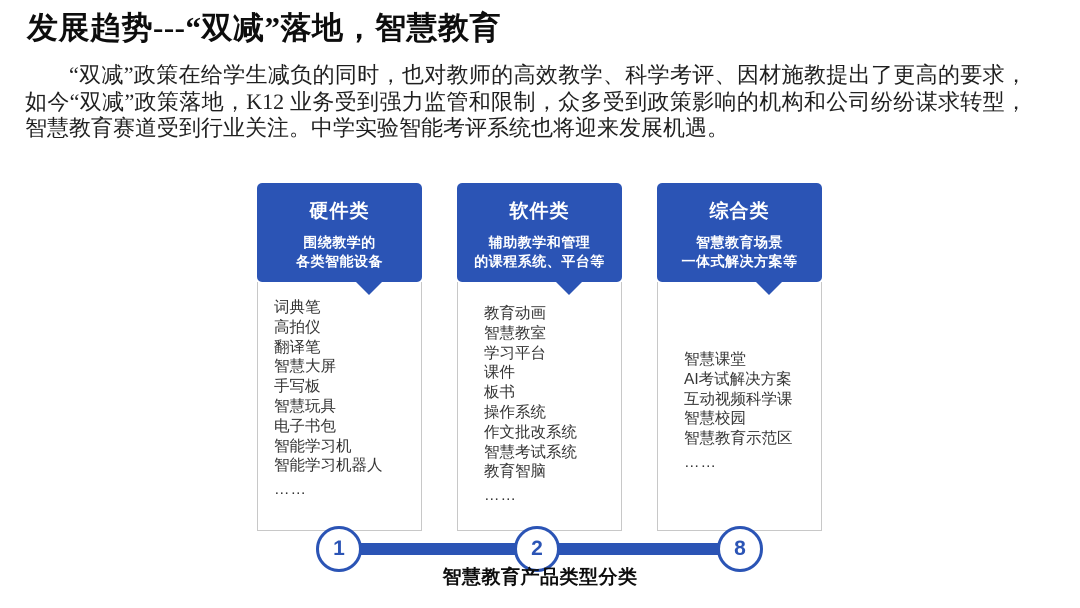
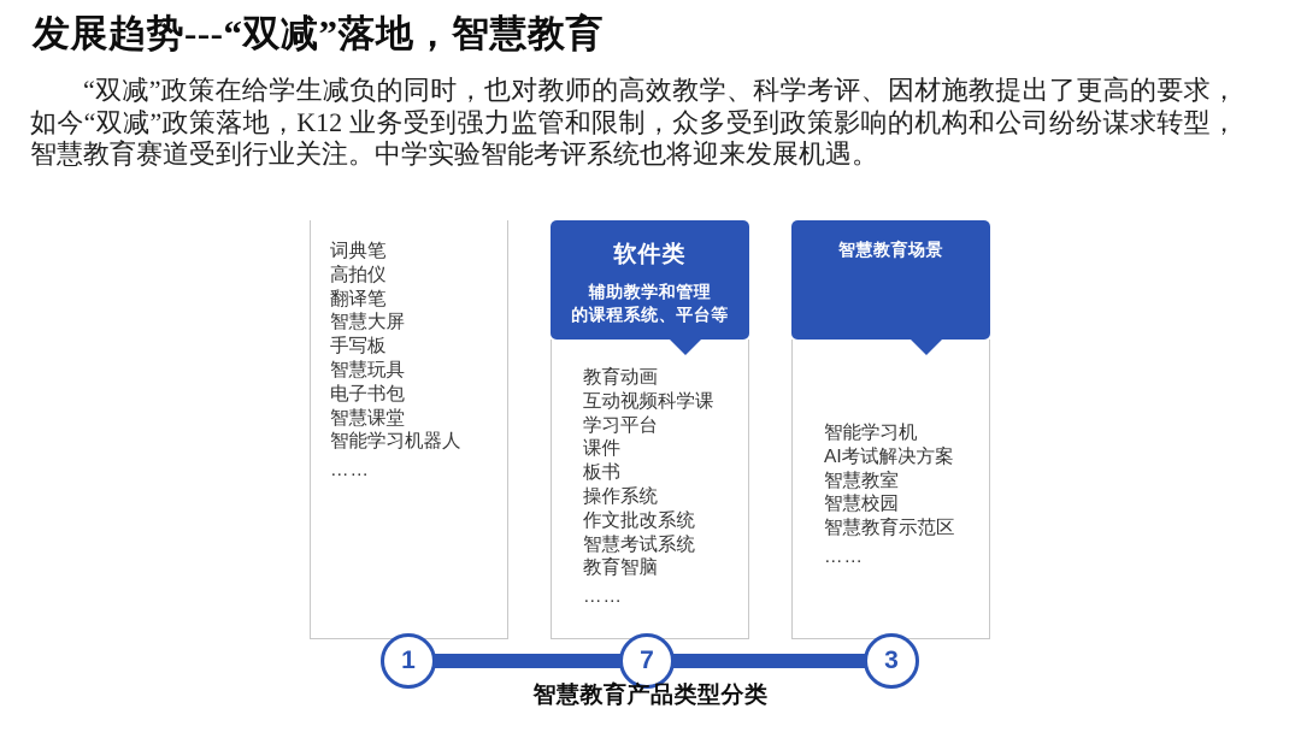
  发展趋势---“双减”落地，智慧教育
  “双减”政策在给学生减负的同时，也对教师的高效教学、科学考评、因材施教提出了更高的要求，如今“双减”政策落地，K12 业务受到强力监管和限制，众多受到政策影响的机构和公司纷纷谋求转型，智慧教育赛道受到行业关注。中学实验智能考评系统也将迎来发展机遇。
- 硬件类
- 围绕教学的
- 各类智能设备
  词典笔
  高拍仪
  翻译笔
  智慧大屏
  手写板
  智慧玩具
  电子书包
- 智能学习机
+ 智慧课堂
  智能学习机器人
  ……
  软件类
  辅助教学和管理
  的课程系统、平台等
  教育动画
- 智慧教室
+ 互动视频科学课
  学习平台
  课件
  板书
  操作系统
  作文批改系统
  智慧考试系统
  教育智脑
  ……
- 综合类
  智慧教育场景
- 一体式解决方案等
- 智慧课堂
+ 智能学习机
  AI考试解决方案
- 互动视频科学课
+ 智慧教室
  智慧校园
  智慧教育示范区
  ……
  1
- 2
+ 7
- 8
+ 3
  智慧教育产品类型分类
